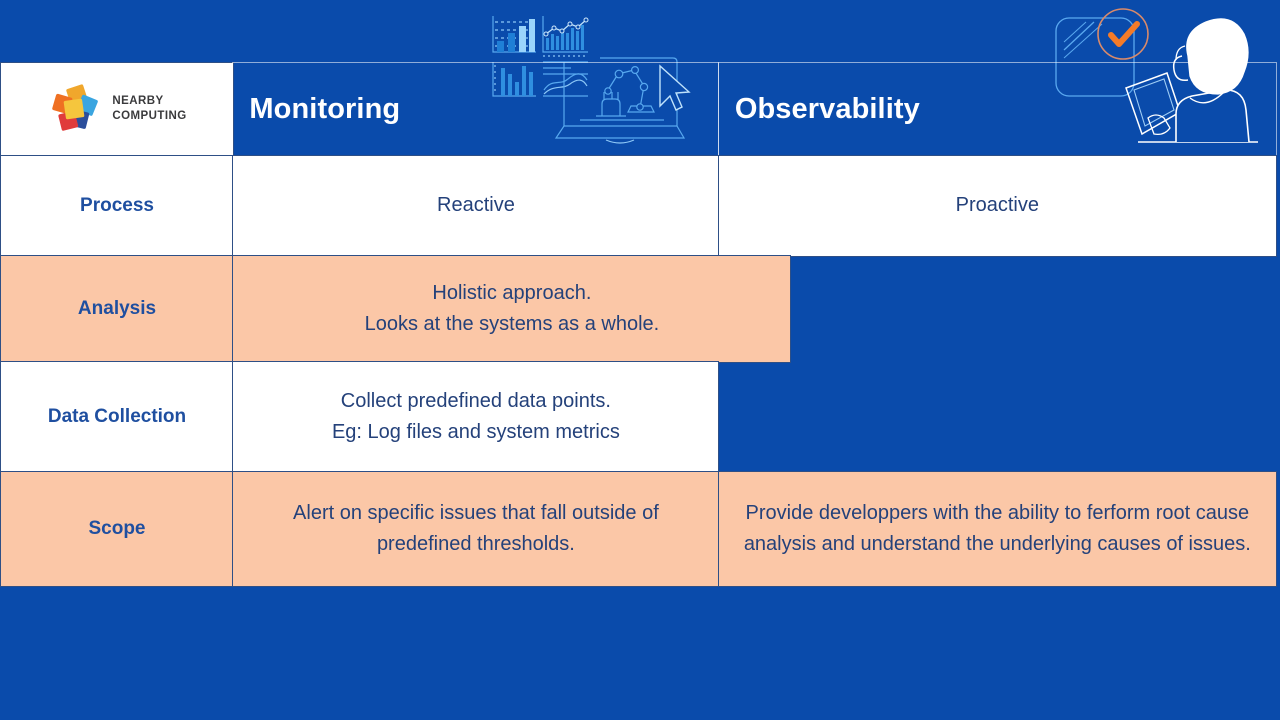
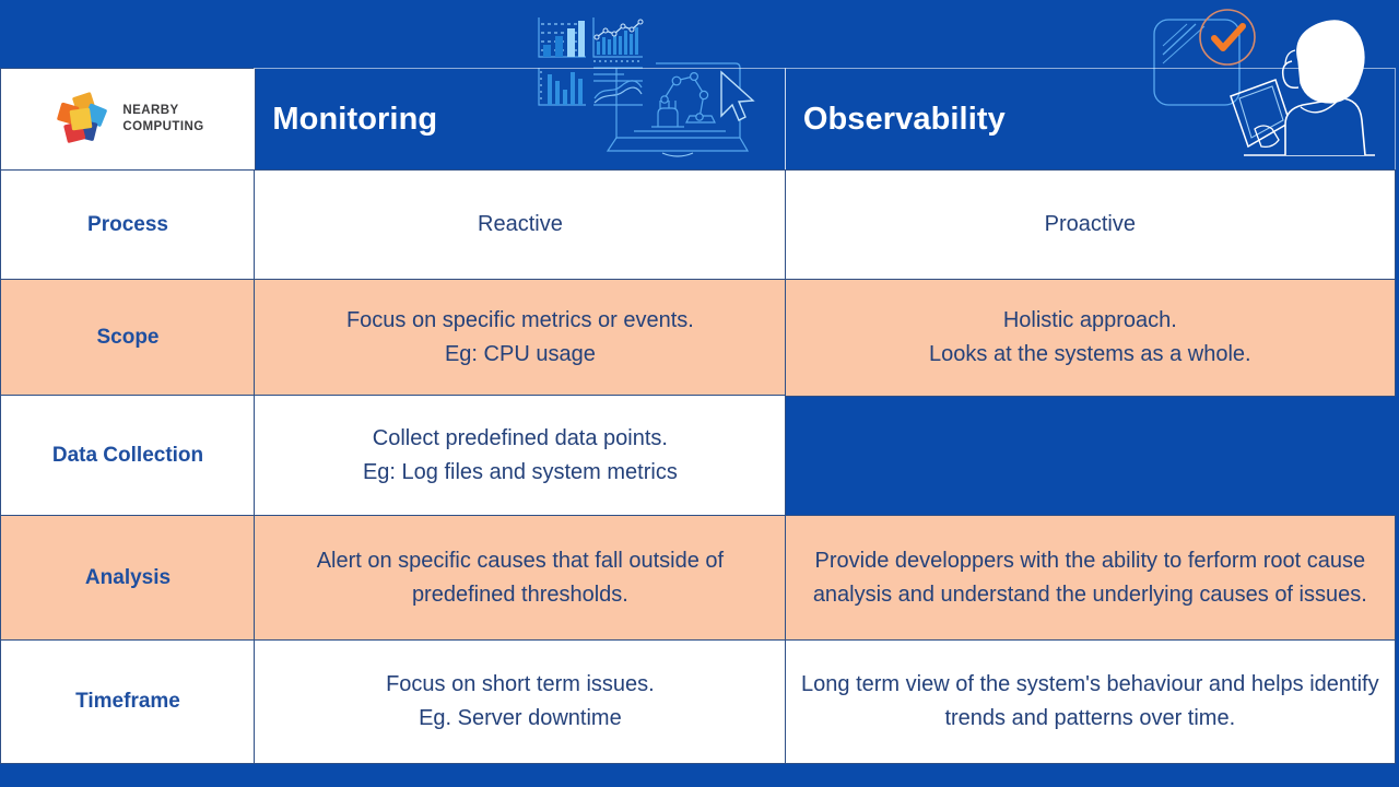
  NEARBY
  COMPUTING
  Monitoring
  Observability
  Process
  Reactive
  Proactive
- Analysis
+ Scope
+ Focus on specific metrics or events.
+ Eg: CPU usage
  Holistic approach.
  Looks at the systems as a whole.
  Data Collection
  Collect predefined data points.
  Eg: Log files and system metrics
- Scope
+ Analysis
- Alert on specific issues that fall outside of predefined thresholds.
+ Alert on specific causes that fall outside of predefined thresholds.
  Provide developpers with the ability to ferform root cause analysis and understand the underlying causes of issues.
+ Timeframe
+ Focus on short term issues.
+ Eg. Server downtime
+ Long term view of the system's behaviour and helps identify trends and patterns over time.
